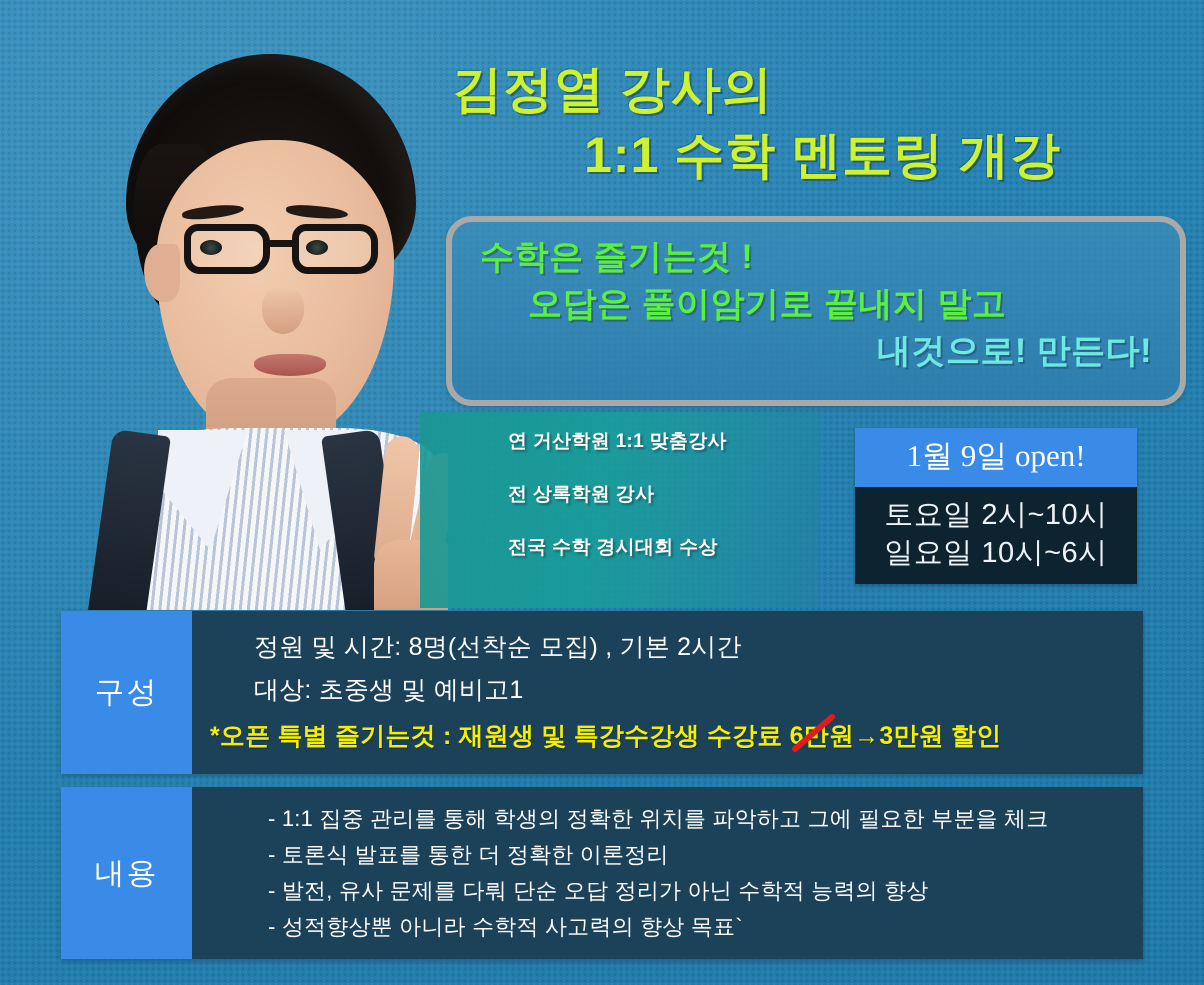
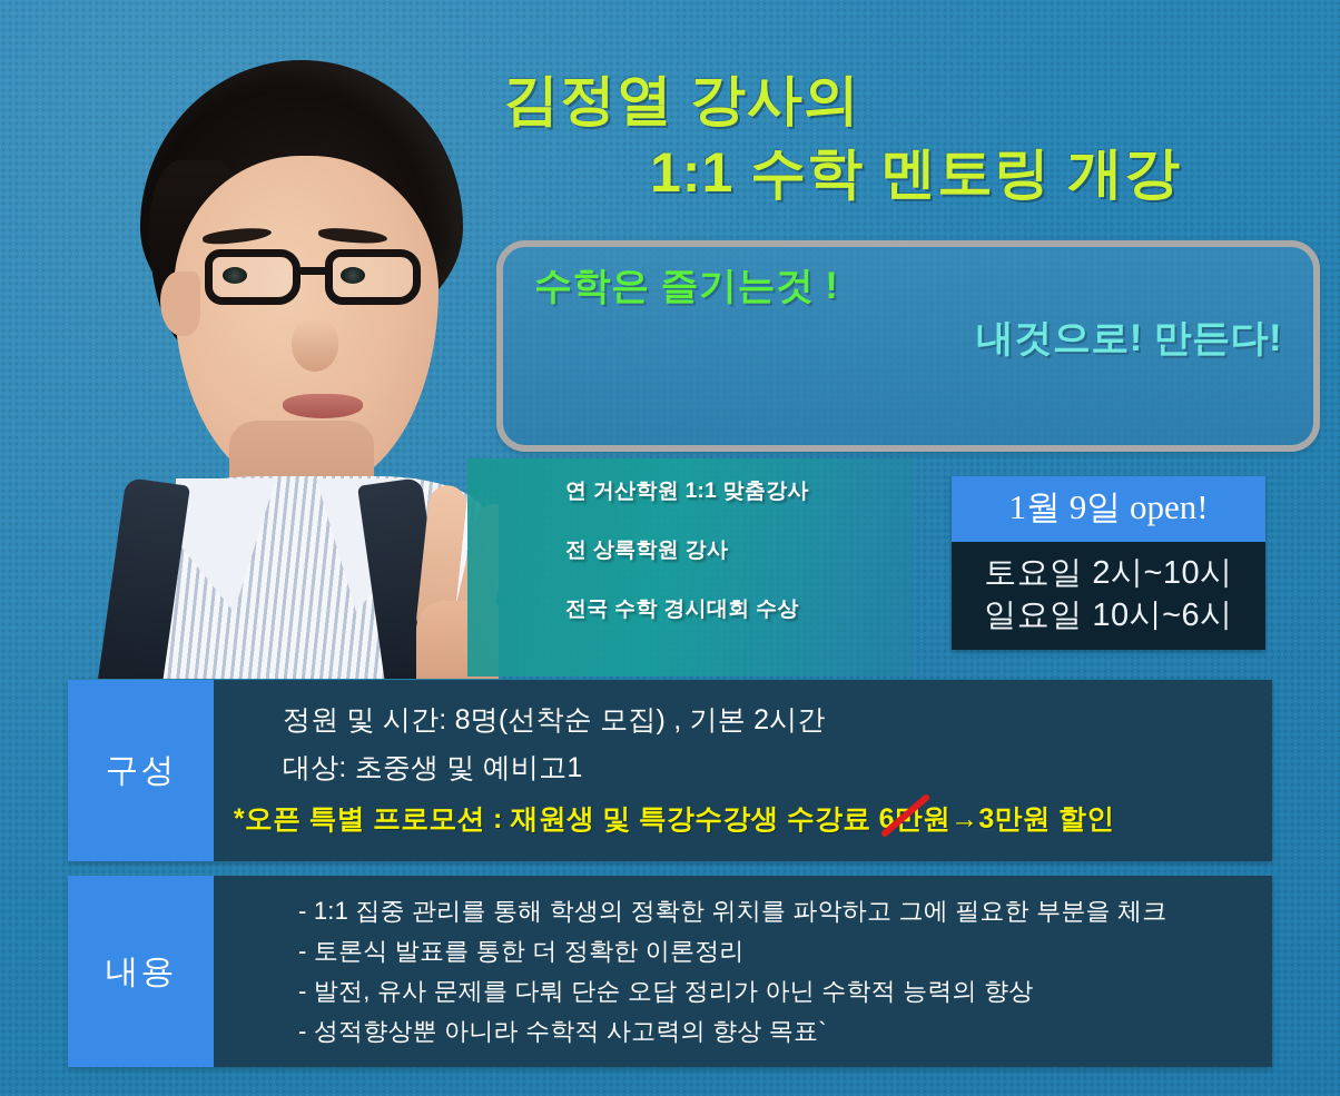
  김정열 강사의
  1:1 수학 멘토링 개강
  수학은 즐기는것 !
- 오답은 풀이암기로 끝내지 말고
  내것으로! 만든다!
  연 거산학원 1:1 맞춤강사
  전 상록학원 강사
  전국 수학 경시대회 수상
  1월 9일 open!
  토요일 2시~10시
  일요일 10시~6시
  구성
  정원 및 시간: 8명(선착순 모집) , 기본 2시간
  대상: 초중생 및 예비고1
- *오픈 특별 즐기는것 : 재원생 및 특강수강생 수강료 6만원→3만원 할인
+ *오픈 특별 프로모션 : 재원생 및 특강수강생 수강료 6만원→3만원 할인
  내용
  - 1:1 집중 관리를 통해 학생의 정확한 위치를 파악하고 그에 필요한 부분을 체크
  - 토론식 발표를 통한 더 정확한 이론정리
  - 발전, 유사 문제를 다뤄 단순 오답 정리가 아닌 수학적 능력의 향상
  - 성적향상뿐 아니라 수학적 사고력의 향상 목표`
